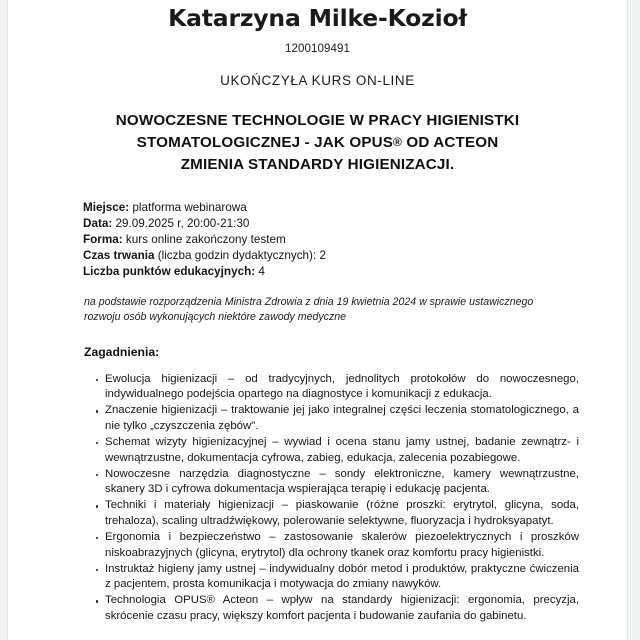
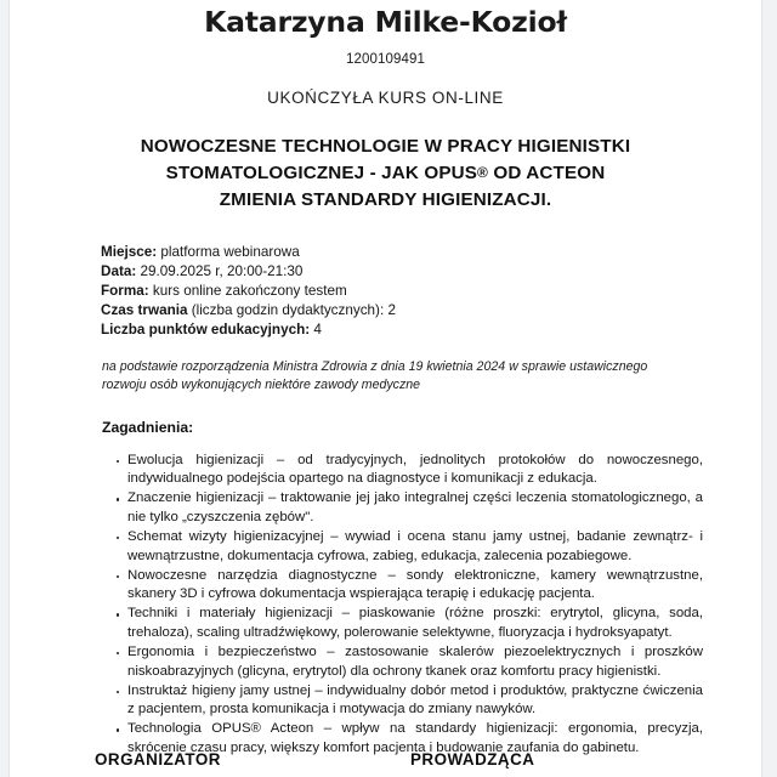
  Katarzyna Milke-Kozioł
  1200109491
  UKOŃCZYŁA KURS ON-LINE
  NOWOCZESNE TECHNOLOGIE W PRACY HIGIENISTKI
  STOMATOLOGICZNEJ - JAK OPUS® OD ACTEON
  ZMIENIA STANDARDY HIGIENIZACJI.
  Miejsce: platforma webinarowa
  Data: 29.09.2025 r, 20:00-21:30
  Forma: kurs online zakończony testem
  Czas trwania (liczba godzin dydaktycznych): 2
  Liczba punktów edukacyjnych: 4
  na podstawie rozporządzenia Ministra Zdrowia z dnia 19 kwietnia 2024 w sprawie ustawicznego rozwoju osób wykonujących niektóre zawody medyczne
  Zagadnienia:
  Ewolucja higienizacji – od tradycyjnych, jednolitych protokołów do nowoczesnego, indywidualnego podejścia opartego na diagnostyce i komunikacji z edukacja.
  Znaczenie higienizacji – traktowanie jej jako integralnej części leczenia stomatologicznego, a nie tylko „czyszczenia zębów".
  Schemat wizyty higienizacyjnej – wywiad i ocena stanu jamy ustnej, badanie zewnątrz- i wewnątrzustne, dokumentacja cyfrowa, zabieg, edukacja, zalecenia pozabiegowe.
  Nowoczesne narzędzia diagnostyczne – sondy elektroniczne, kamery wewnątrzustne, skanery 3D i cyfrowa dokumentacja wspierająca terapię i edukację pacjenta.
  Techniki i materiały higienizacji – piaskowanie (różne proszki: erytrytol, glicyna, soda, trehaloza), scaling ultradźwiękowy, polerowanie selektywne, fluoryzacja i hydroksyapatyt.
  Ergonomia i bezpieczeństwo – zastosowanie skalerów piezoelektrycznych i proszków niskoabrazyjnych (glicyna, erytrytol) dla ochrony tkanek oraz komfortu pracy higienistki.
  Instruktaż higieny jamy ustnej – indywidualny dobór metod i produktów, praktyczne ćwiczenia z pacjentem, prosta komunikacja i motywacja do zmiany nawyków.
  Technologia OPUS® Acteon – wpływ na standardy higienizacji: ergonomia, precyzja, skrócenie czasu pracy, większy komfort pacjenta i budowanie zaufania do gabinetu.
+ ORGANIZATOR
+ PROWADZĄCA
